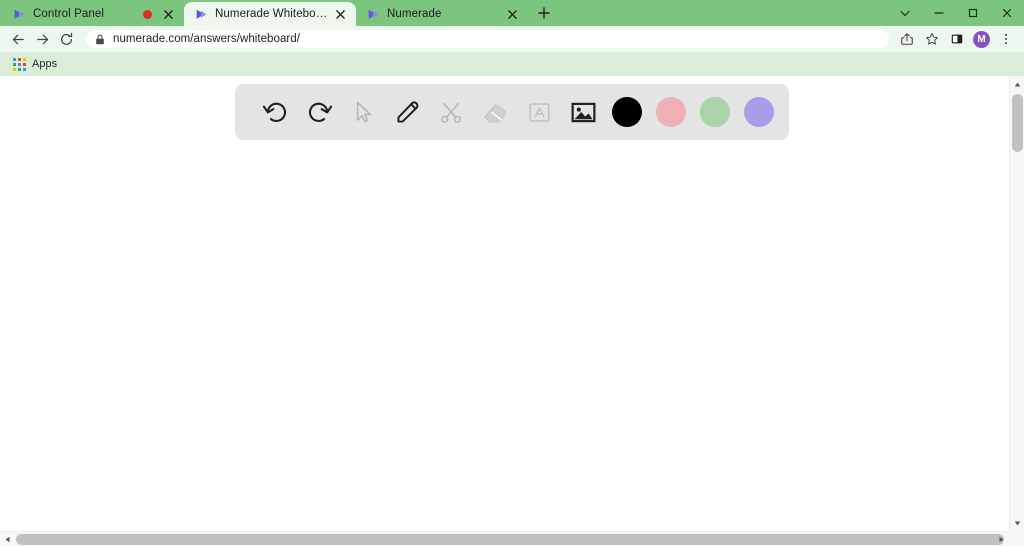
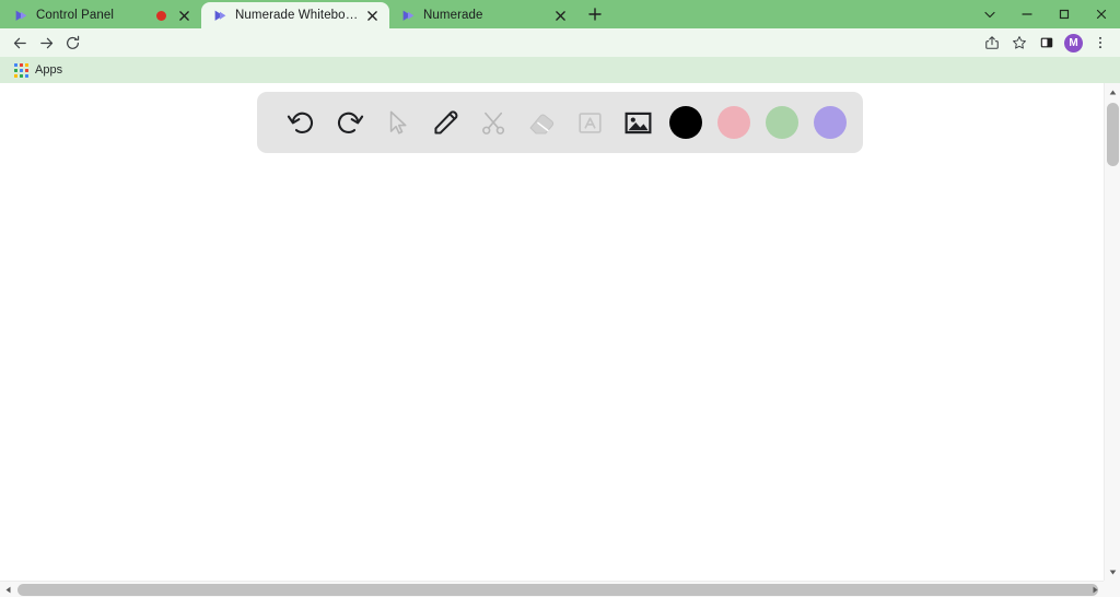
  Control Panel
  Numerade Whiteboard
  Numerade
- numerade.com/answers/whiteboard/
  M
  Apps
